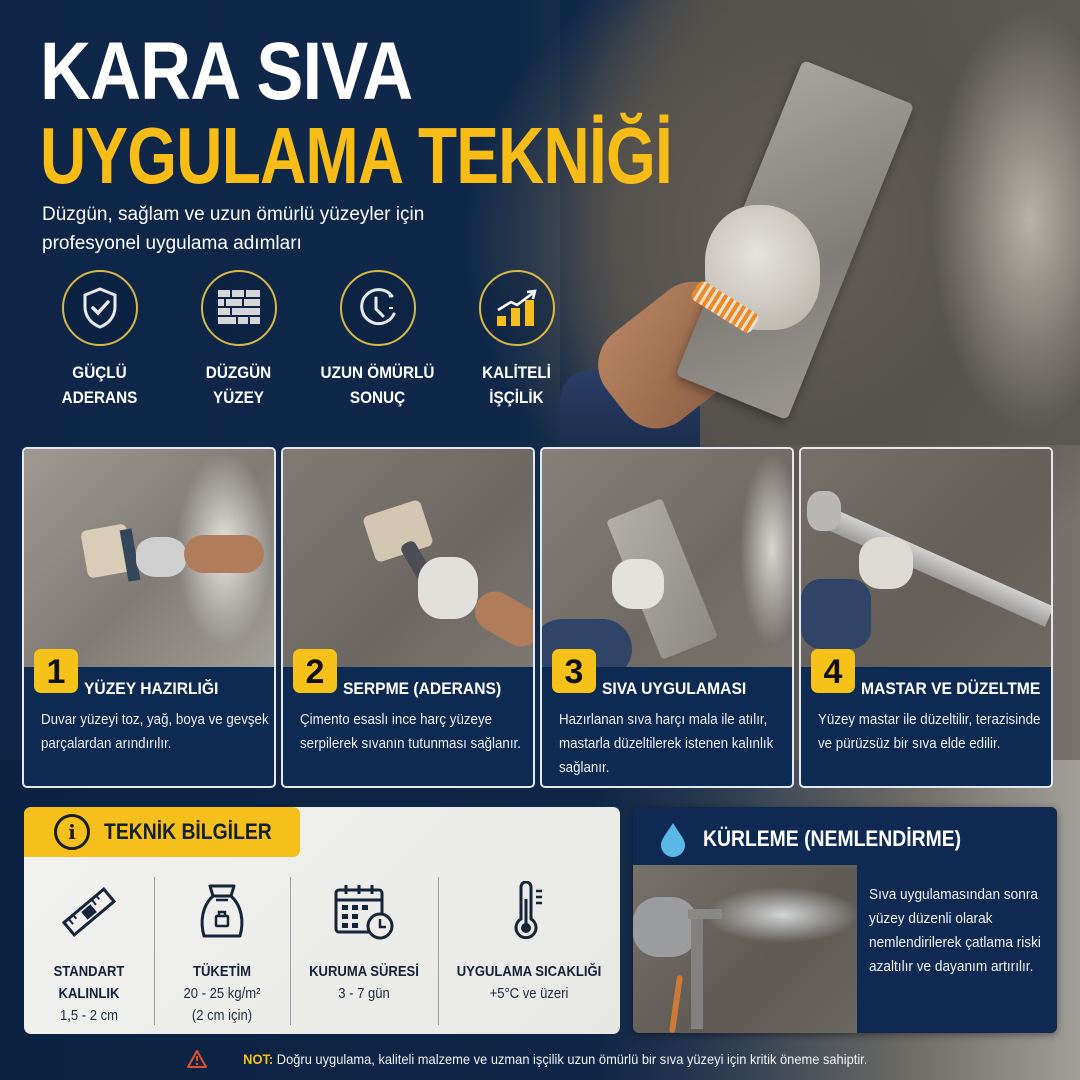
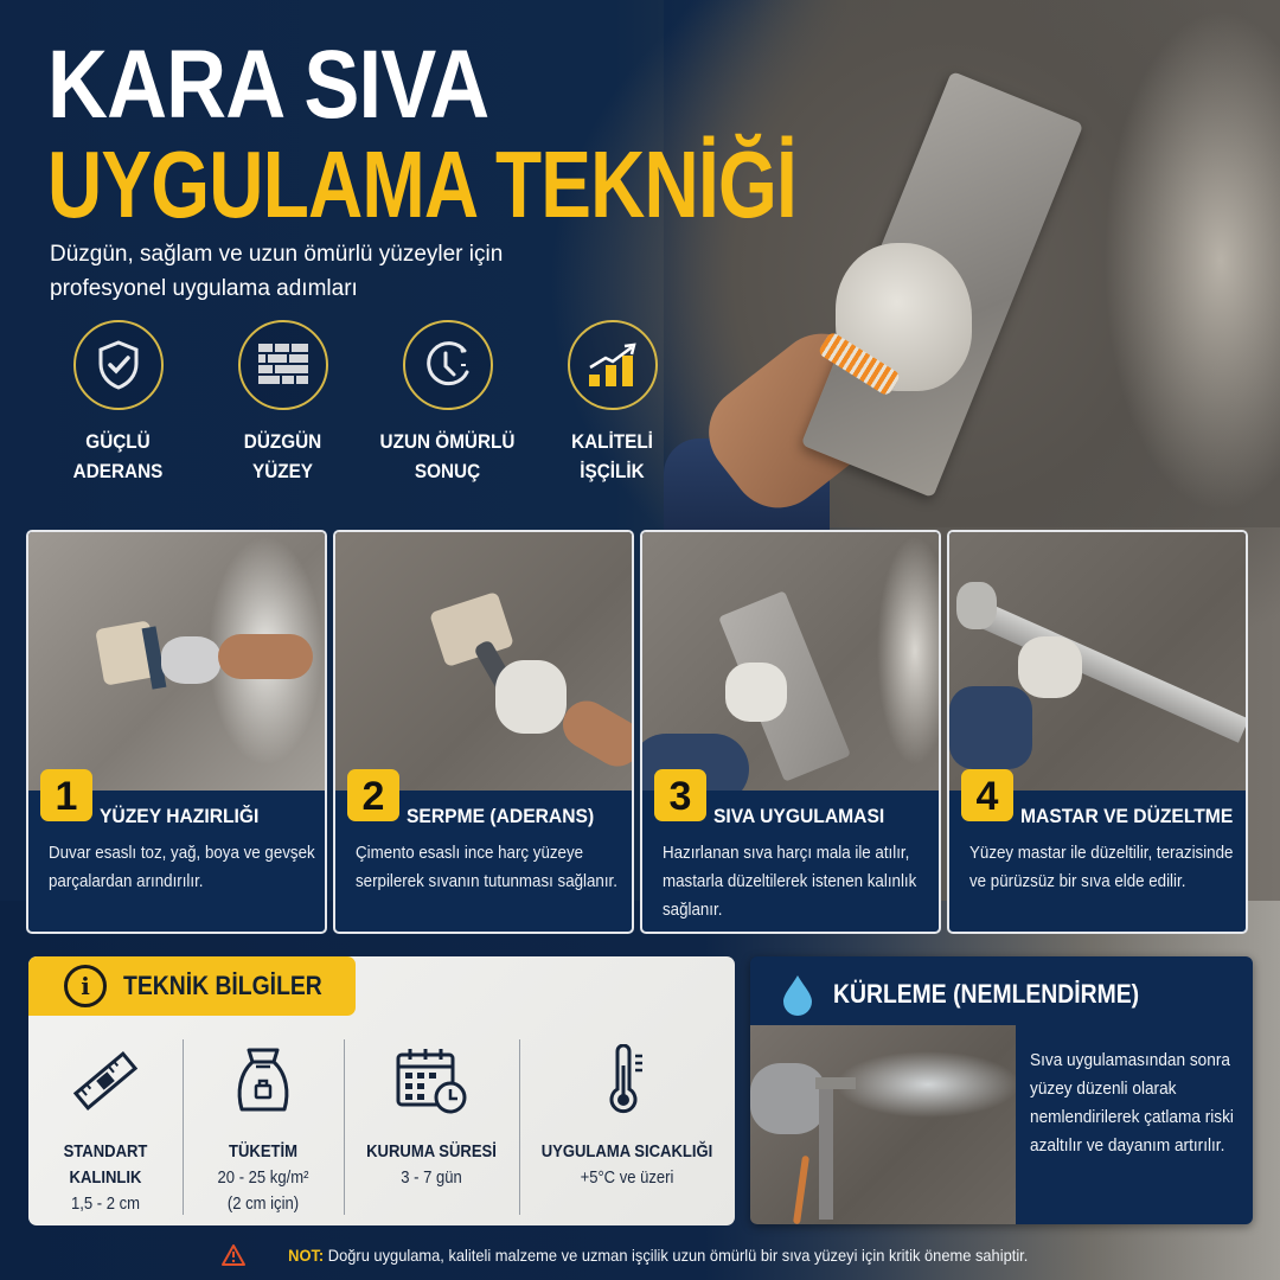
  KARA SIVA
  UYGULAMA TEKNİĞİ
  Düzgün, sağlam ve uzun ömürlü yüzeyler için profesyonel uygulama adımları
  GÜÇLÜ
  ADERANS
  DÜZGÜN
  YÜZEY
  UZUN ÖMÜRLÜ
  SONUÇ
  KALİTELİ
  İŞÇİLİK
  1
  YÜZEY HAZIRLIĞI
- Duvar yüzeyi toz, yağ, boya ve gevşek parçalardan arındırılır.
+ Duvar esaslı toz, yağ, boya ve gevşek parçalardan arındırılır.
  2
  SERPME (ADERANS)
  Çimento esaslı ince harç yüzeye serpilerek sıvanın tutunması sağlanır.
  3
  SIVA UYGULAMASI
  Hazırlanan sıva harçı mala ile atılır, mastarla düzeltilerek istenen kalınlık sağlanır.
  4
  MASTAR VE DÜZELTME
  Yüzey mastar ile düzeltilir, terazisinde ve pürüzsüz bir sıva elde edilir.
  i
  TEKNİK BİLGİLER
  STANDART
  KALINLIK
  1,5 - 2 cm
  TÜKETİM
  20 - 25 kg/m²
  (2 cm için)
  KURUMA SÜRESİ
  3 - 7 gün
  UYGULAMA SICAKLIĞI
  +5°C ve üzeri
  KÜRLEME (NEMLENDİRME)
  Sıva uygulamasından sonra yüzey düzenli olarak nemlendirilerek çatlama riski azaltılır ve dayanım artırılır.
  NOT: Doğru uygulama, kaliteli malzeme ve uzman işçilik uzun ömürlü bir sıva yüzeyi için kritik öneme sahiptir.
